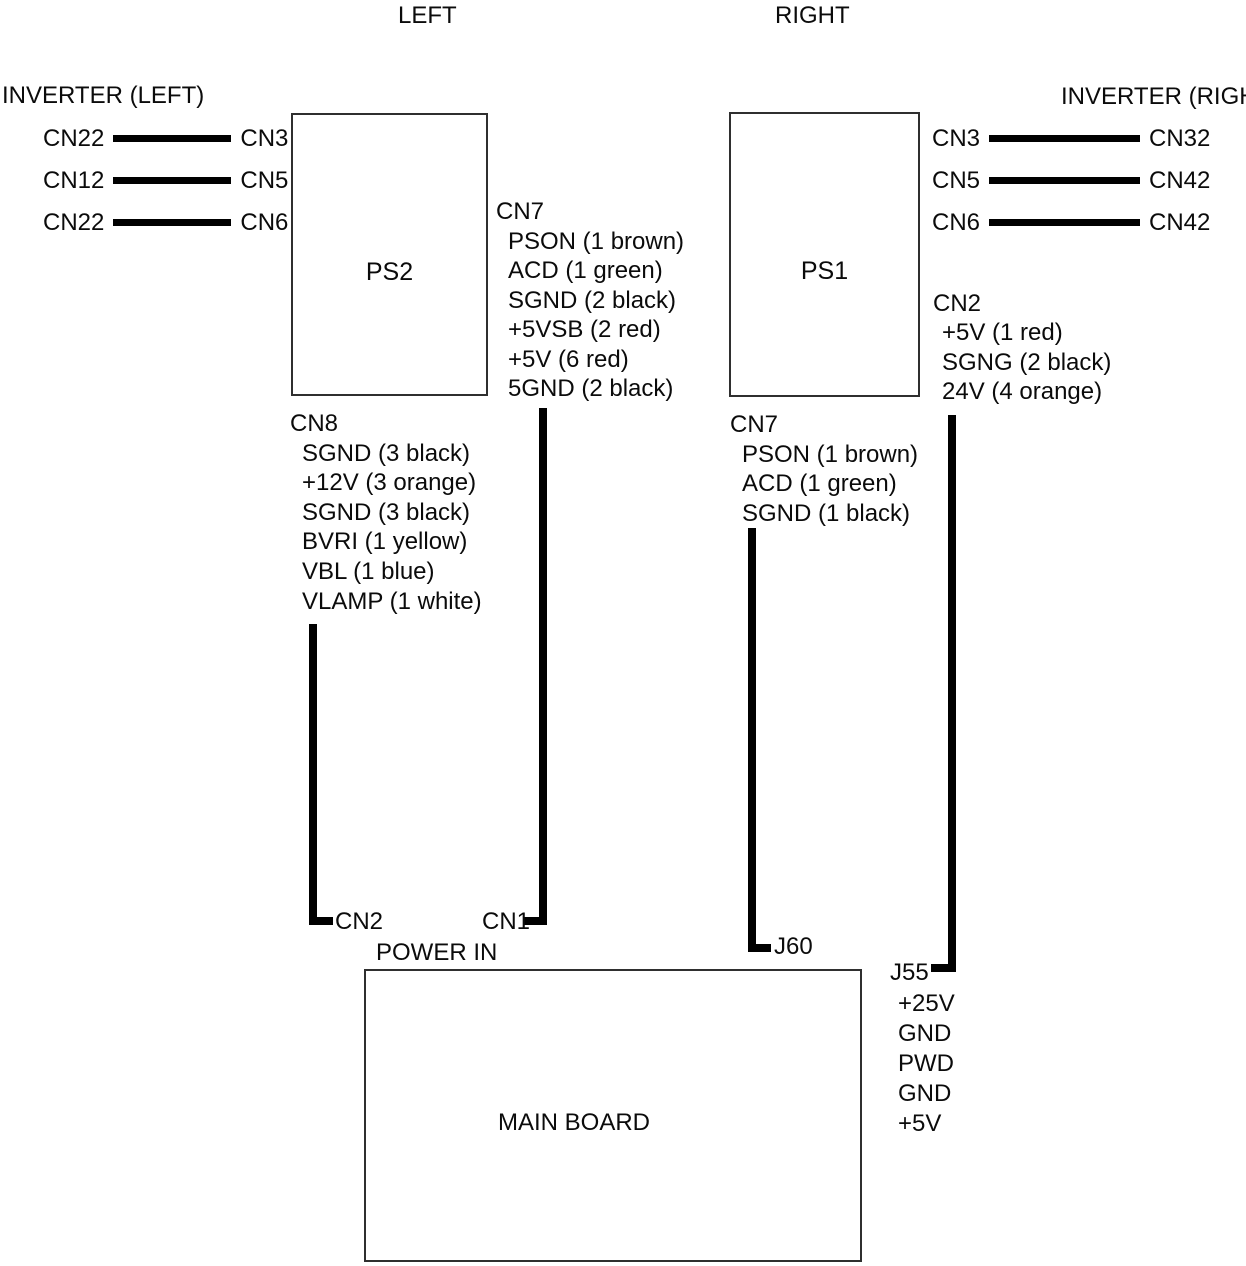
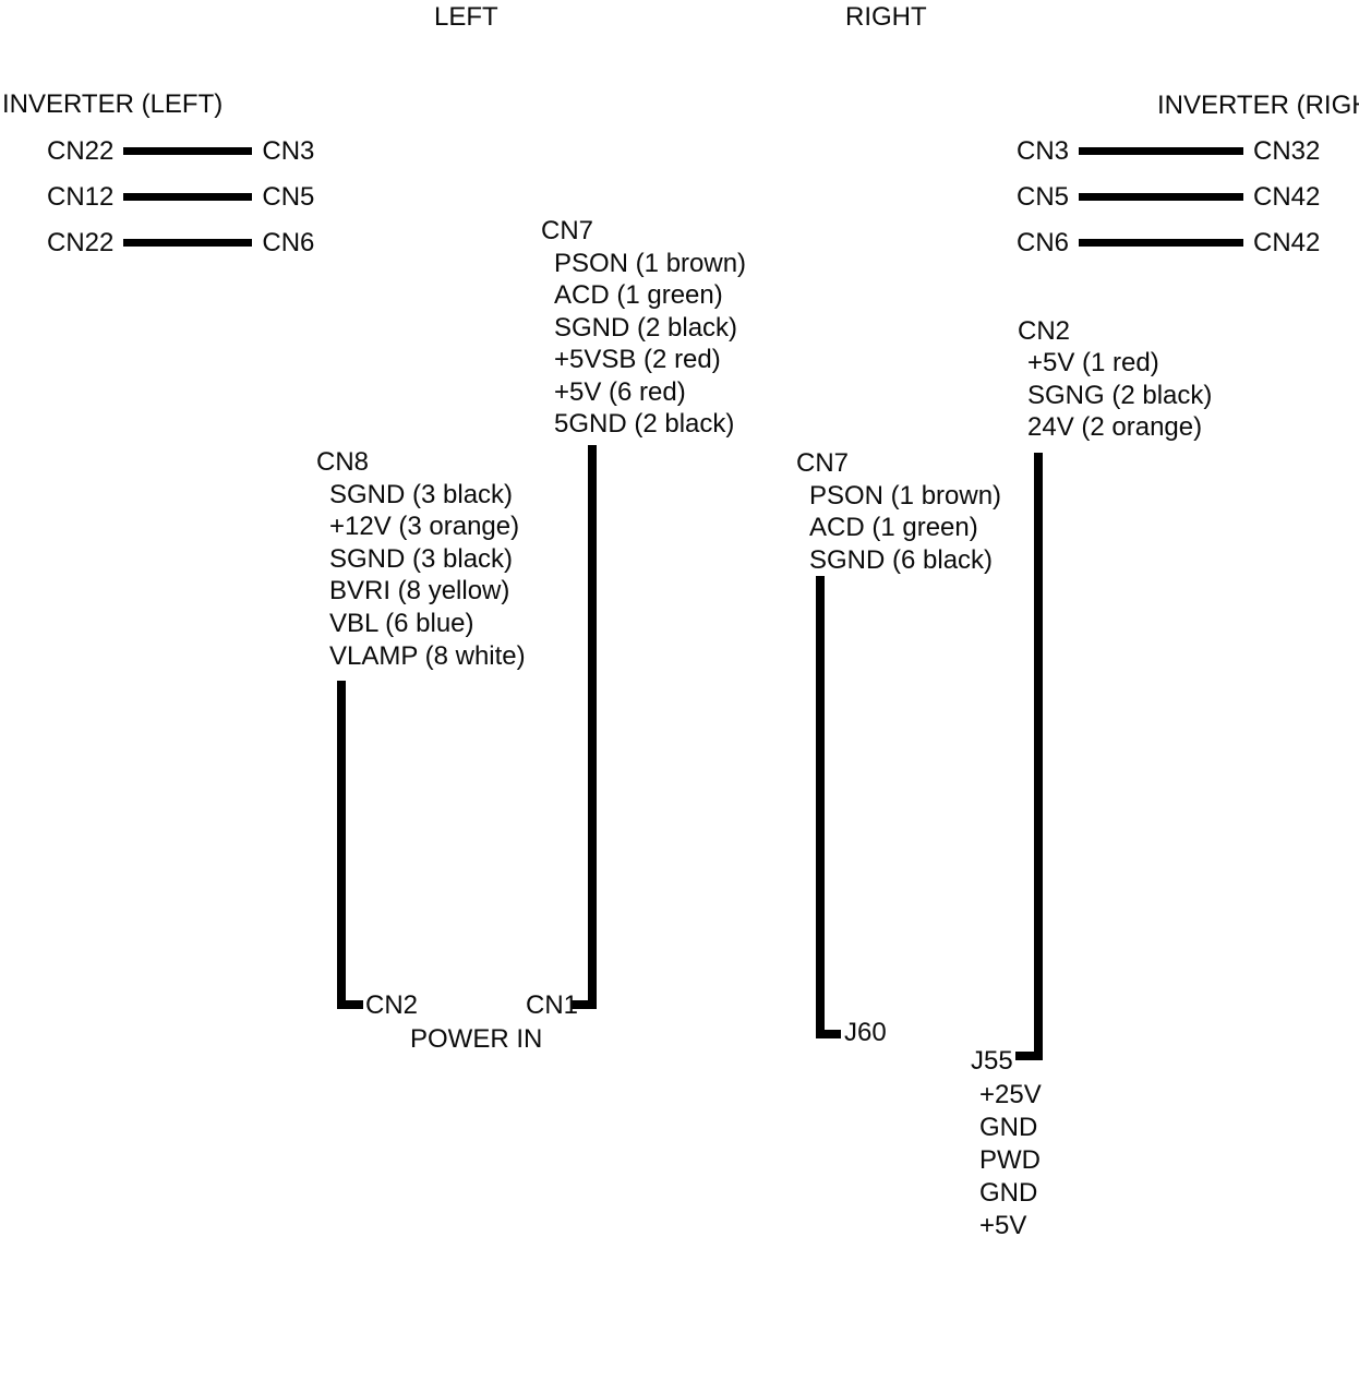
  LEFT
  RIGHT
  INVERTER (LEFT)
  INVERTER (RIG
  CN22
  CN3
  CN12
  CN5
  CN22
  CN6
  CN3
  CN32
  CN5
  CN42
  CN6
  CN42
- PS2
- PS1
  CN7
  PSON (1 brown)
  ACD (1 green)
  SGND (2 black)
  +5VSB (2 red)
  +5V (6 red)
  5GND (2 black)
  CN8
  SGND (3 black)
  +12V (3 orange)
  SGND (3 black)
- BVRI (1 yellow)
+ BVRI (8 yellow)
- VBL (1 blue)
+ VBL (6 blue)
- VLAMP (1 white)
+ VLAMP (8 white)
  CN7
  PSON (1 brown)
  ACD (1 green)
- SGND (1 black)
+ SGND (6 black)
  CN2
  +5V (1 red)
  SGNG (2 black)
- 24V (4 orange)
+ 24V (2 orange)
  CN2
  CN1
  J60
  J55
  POWER IN
  +25V
  GND
  PWD
  GND
  +5V
- MAIN BOARD
